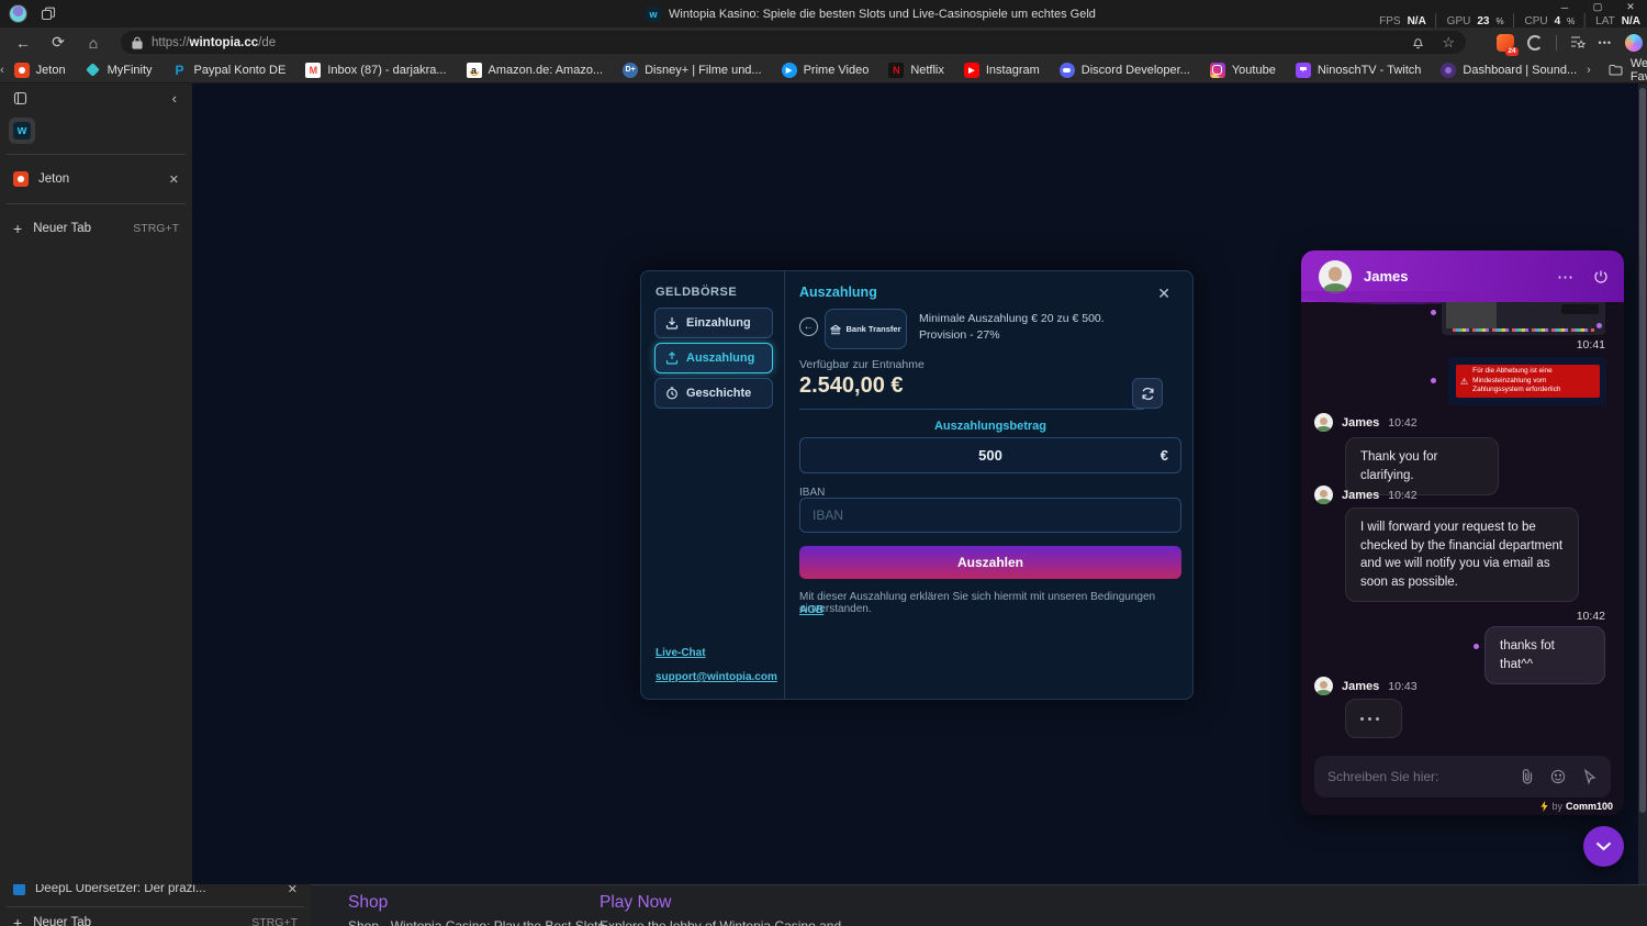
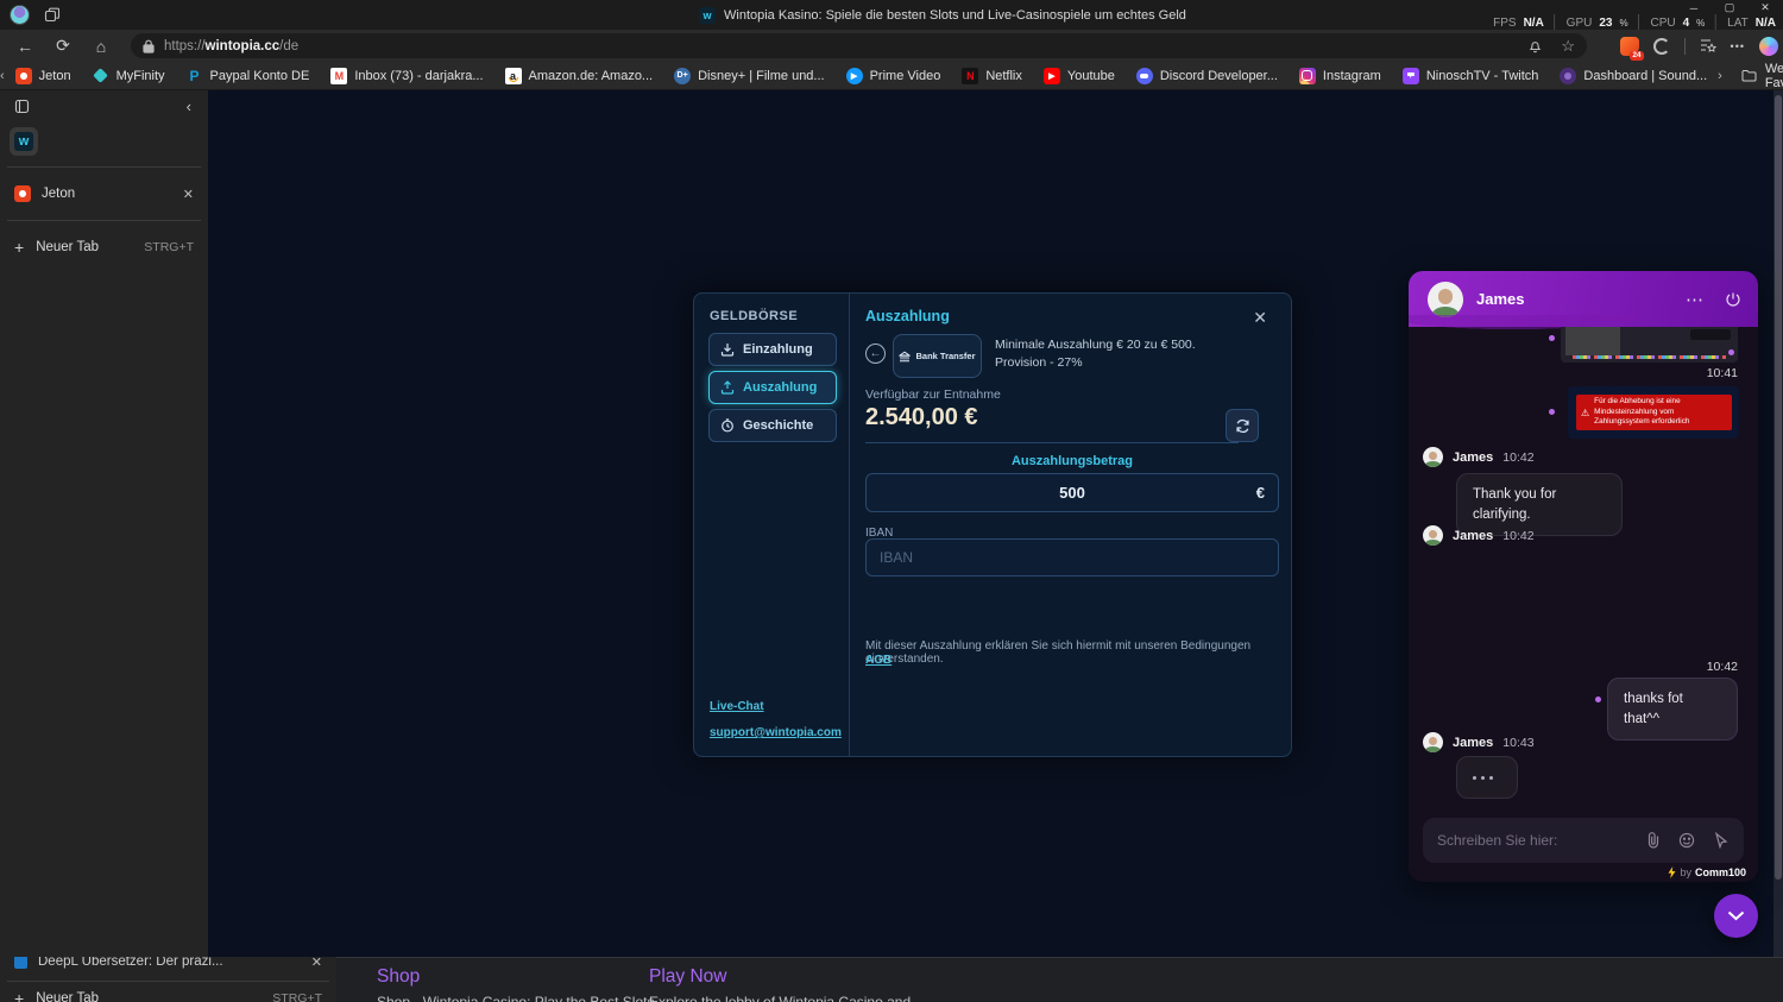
  w
  Wintopia Kasino: Spiele die besten Slots und Live-Casinospiele um echtes Geld
  ─
  ▢
  ✕
  FPS
  N/A
  │
  GPU
  23
  %
  │
  CPU
  4
  %
  │
  LAT
  N/A
  ←
  ⟳
  ⌂
  https://wintopia.cc/de
  ☆
  •••
  ‹
  Jeton
  MyFinity
  P
  Paypal Konto DE
  M
- Inbox (87) - darjakra...
+ Inbox (73) - darjakra...
  a
  Amazon.de: Amazo...
  Disney+ | Filme und...
  Prime Video
  N
  Netflix
- Instagram
+ Youtube
  Discord Developer...
- Youtube
+ Instagram
  NinoschTV - Twitch
  Dashboard | Sound...
  ›
  ‹
  w
  Jeton
  ✕
  +
  Neuer Tab
  STRG+T
  GELDBÖRSE
  Einzahlung
  Auszahlung
  Geschichte
  Live-Chat
  support@wintopia.com
  Auszahlung
  ✕
  ←
  Bank Transfer
  Minimale Auszahlung € 20 zu € 500.
  Provision - 27%
  Verfügbar zur Entnahme
  2.540,00 €
  Auszahlungsbetrag
  500
  €
  IBAN
  IBAN
- Auszahlen
  Mit dieser Auszahlung erklären Sie sich hiermit mit unseren Bedingungen einverstanden.
  AGB
  James
  ⋯
  10:41
  ⚠
  James
  10:42
  Thank you for clarifying.
  James
  10:42
- I will forward your request to be checked by the financial department and we will notify you via email as soon as possible.
  10:42
  thanks fot that^^
  James
  10:43
  Schreiben Sie hier:
  by
  Comm100
  DeepL Übersetzer: Der präzi...
  ✕
  +
  Neuer Tab
  STRG+T
  Shop
  Play Now
